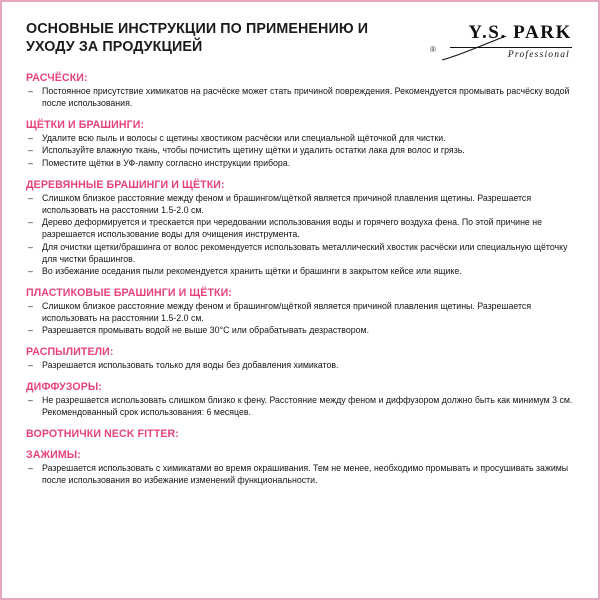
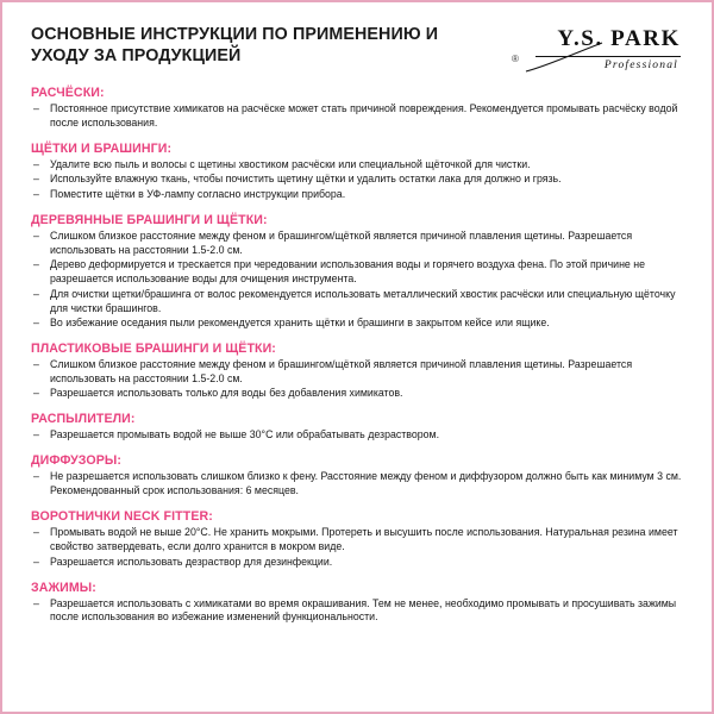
  ОСНОВНЫЕ ИНСТРУКЦИИ ПО ПРИМЕНЕНИЮ И УХОДУ ЗА ПРОДУКЦИЕЙ
  Y.S. PARK
  Professional
  ®
  РАСЧЁСКИ:
  Постоянное присутствие химикатов на расчёске может стать причиной повреждения. Рекомендуется промывать расчёску водой после использования.
  ЩЁТКИ И БРАШИНГИ:
  Удалите всю пыль и волосы с щетины хвостиком расчёски или специальной щёточкой для чистки.
- Используйте влажную ткань, чтобы почистить щетину щётки и удалить остатки лака для волос и грязь.
+ Используйте влажную ткань, чтобы почистить щетину щётки и удалить остатки лака для должно и грязь.
  Поместите щётки в УФ-лампу согласно инструкции прибора.
  ДЕРЕВЯННЫЕ БРАШИНГИ И ЩЁТКИ:
  Слишком близкое расстояние между феном и брашингом/щёткой является причиной плавления щетины. Разрешается использовать на расстоянии 1.5-2.0 см.
  Дерево деформируется и трескается при чередовании использования воды и горячего воздуха фена. По этой причине не разрешается использование воды для очищения инструмента.
  Для очистки щетки/брашинга от волос рекомендуется использовать металлический хвостик расчёски или специальную щёточку для чистки брашингов.
  Во избежание оседания пыли рекомендуется хранить щётки и брашинги в закрытом кейсе или ящике.
  ПЛАСТИКОВЫЕ БРАШИНГИ И ЩЁТКИ:
  Слишком близкое расстояние между феном и брашингом/щёткой является причиной плавления щетины. Разрешается использовать на расстоянии 1.5-2.0 см.
- Разрешается промывать водой не выше 30°С или обрабатывать дезраствором.
+ Разрешается использовать только для воды без добавления химикатов.
  РАСПЫЛИТЕЛИ:
- Разрешается использовать только для воды без добавления химикатов.
+ Разрешается промывать водой не выше 30°С или обрабатывать дезраствором.
  ДИФФУЗОРЫ:
  Не разрешается использовать слишком близко к фену. Расстояние между феном и диффузором должно быть как минимум 3 см. Рекомендованный срок использования: 6 месяцев.
  ВОРОТНИЧКИ NECK FITTER:
+ Промывать водой не выше 20°С. Не хранить мокрыми. Протереть и высушить после использования. Натуральная резина имеет свойство затвердевать, если долго хранится в мокром виде.
+ Разрешается использовать дезраствор для дезинфекции.
  ЗАЖИМЫ:
  Разрешается использовать с химикатами во время окрашивания. Тем не менее, необходимо промывать и просушивать зажимы после использования во избежание изменений функциональности.
